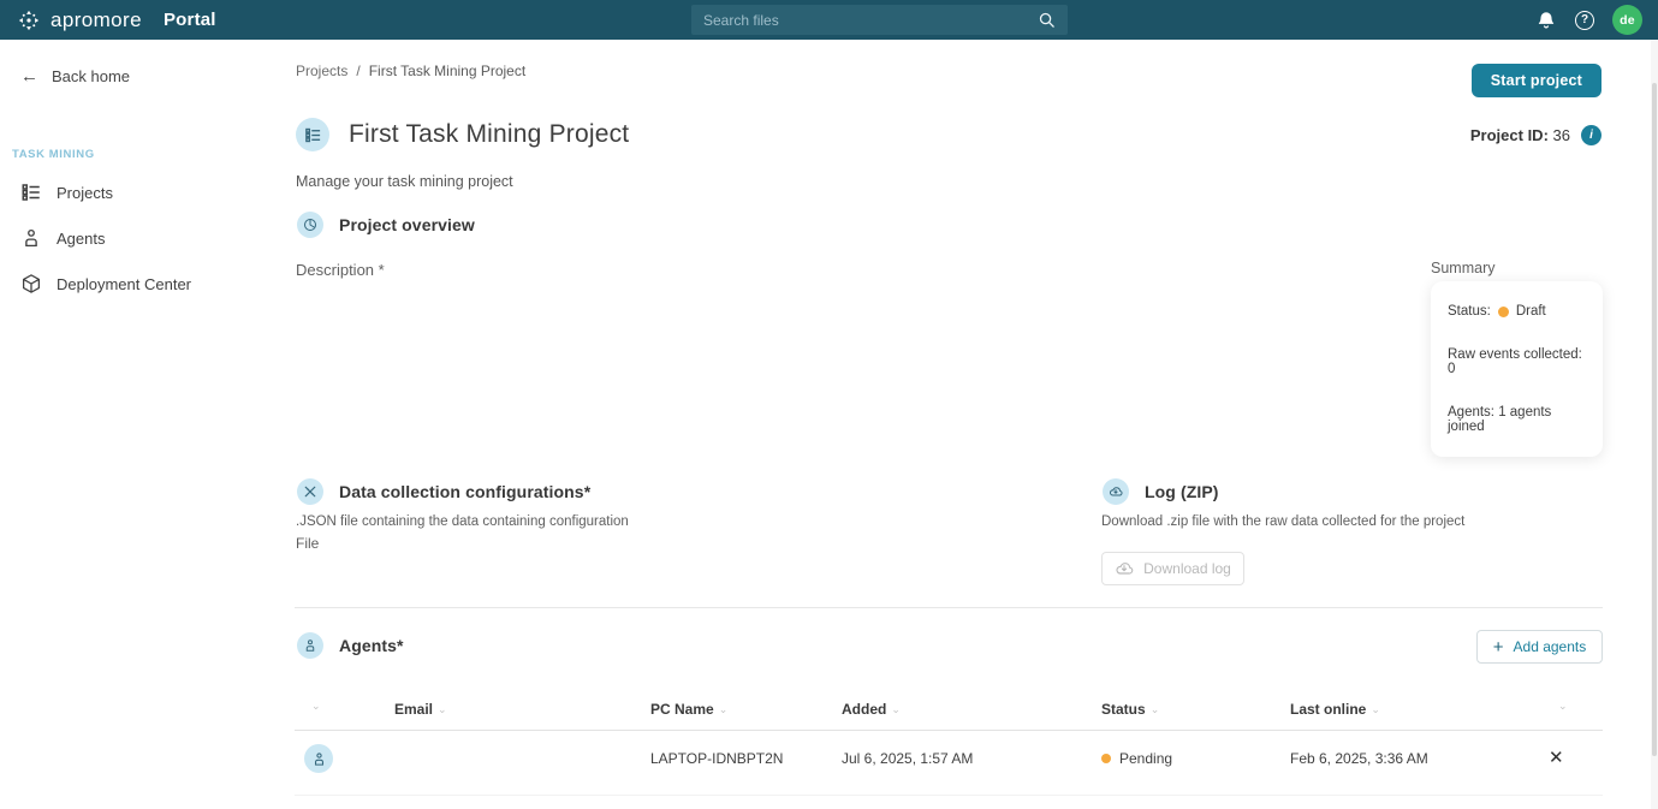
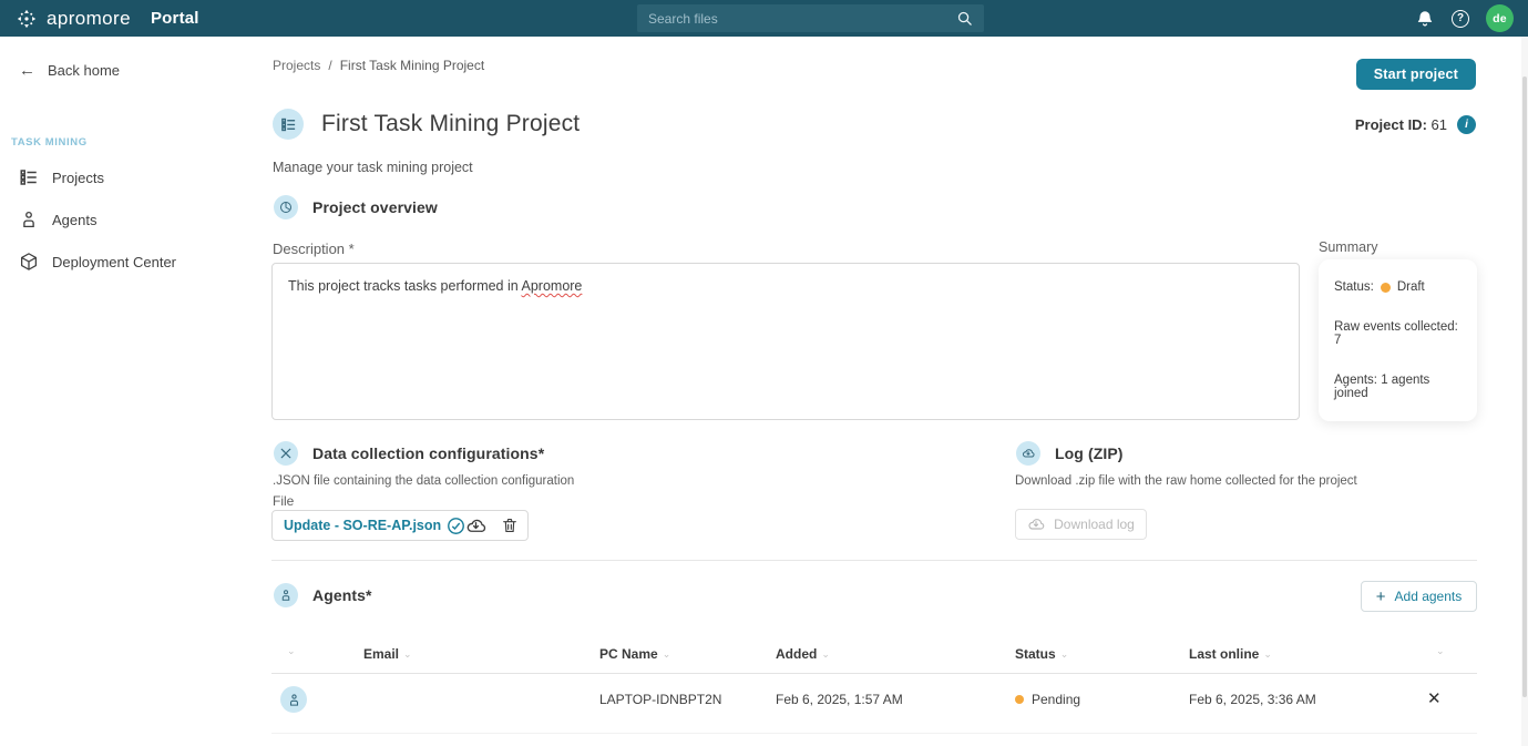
  apromore
  Portal
  Search files
  ?
  de
  ←
  Back home
  TASK MINING
  Projects
  Agents
  Deployment Center
  Projects
  /
  First Task Mining Project
  Start project
  First Task Mining Project
- Project ID: 36
+ Project ID: 61
  i
  Manage your task mining project
  Project overview
  Description *
+ This project tracks tasks performed in Apromore
  Summary
  Status:
  Draft
- Raw events collected: 0
+ Raw events collected: 7
  Agents: 1 agents joined
  Data collection configurations*
- .JSON file containing the data containing configuration
+ .JSON file containing the data collection configuration
  File
+ Update - SO-RE-AP.json
  Log (ZIP)
- Download .zip file with the raw data collected for the project
+ Download .zip file with the raw home collected for the project
  Download log
  Agents*
  +
  Add agents
  ⌄
  Email
  ⌄
  PC Name
  ⌄
  Added
  ⌄
  Status
  ⌄
  Last online
  ⌄
  ⌄
  LAPTOP-IDNBPT2N
- Jul 6, 2025, 1:57 AM
+ Feb 6, 2025, 1:57 AM
  Pending
  Feb 6, 2025, 3:36 AM
  ✕
